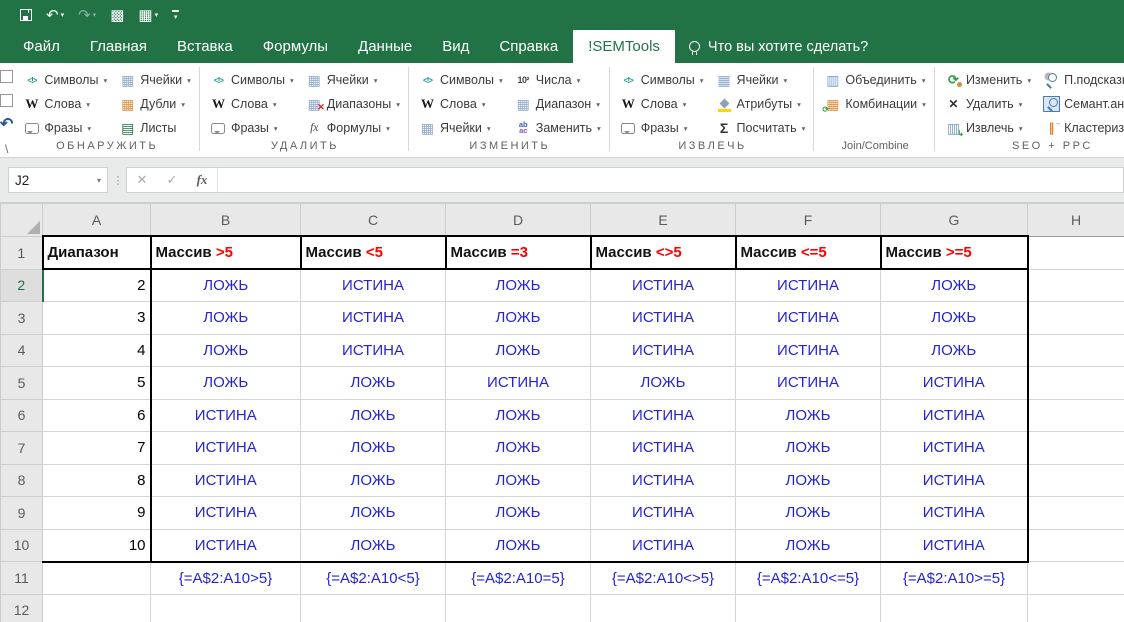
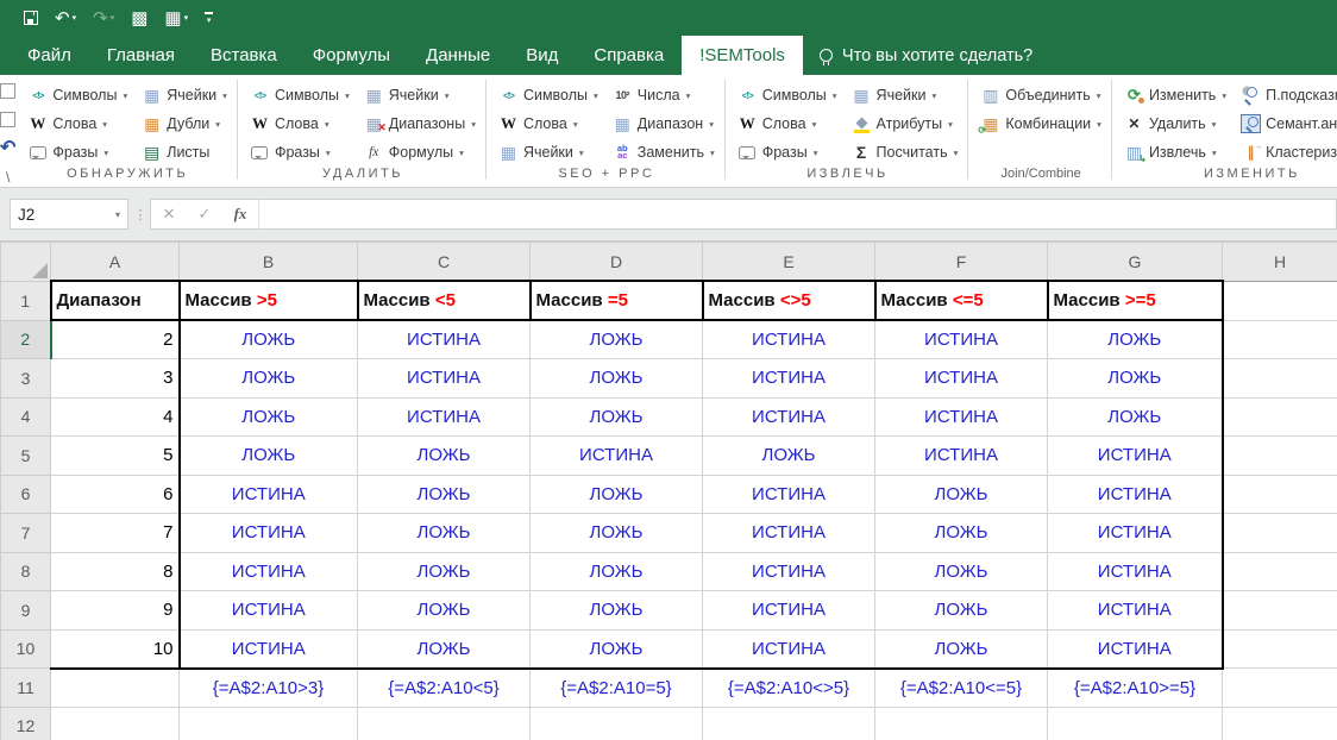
  ↶
  ↷
  ▩
  ▦
  Файл
  Главная
  Вставка
  Формулы
  Данные
  Вид
  Справка
  !SEMTools
  Что вы хотите сделать?
  ↶
  \
  Символы
  ▾
  Слова
  ▾
  Фразы
  ▾
  Ячейки
  ▾
  Дубли
  ▾
  Листы
  ОБНАРУЖИТЬ
  Символы
  ▾
  Слова
  ▾
  Фразы
  ▾
  Ячейки
  ▾
  Диапазоны
  ▾
  Формулы
  ▾
  УДАЛИТЬ
  Символы
  ▾
  Слова
  ▾
  Ячейки
  ▾
  Числа
  ▾
  Диапазон
  ▾
  Заменить
  ▾
- ИЗМЕНИТЬ
+ SEO + PPC
  Символы
  ▾
  Слова
  ▾
  Фразы
  ▾
  Ячейки
  ▾
  Атрибуты
  ▾
  Посчитать
  ▾
  ИЗВЛЕЧЬ
  Объединить
  ▾
  Комбинации
  ▾
  Join/Combine
  Изменить
  ▾
  Удалить
  ▾
  Извлечь
  ▾
  П.подсказ
- SEO + PPC
+ ИЗМЕНИТЬ
  J2
  ▾
  ✕
  ✓
  fx
  	A	B	C	D	E	F	G	H
- 1	Диапазон	Массив >5	Массив <5	Массив =3	Массив <>5	Массив <=5	Массив >=5
+ 1	Диапазон	Массив >5	Массив <5	Массив =5	Массив <>5	Массив <=5	Массив >=5
  2	2	ЛОЖЬ	ИСТИНА	ЛОЖЬ	ИСТИНА	ИСТИНА	ЛОЖЬ
  3	3	ЛОЖЬ	ИСТИНА	ЛОЖЬ	ИСТИНА	ИСТИНА	ЛОЖЬ
  4	4	ЛОЖЬ	ИСТИНА	ЛОЖЬ	ИСТИНА	ИСТИНА	ЛОЖЬ
  5	5	ЛОЖЬ	ЛОЖЬ	ИСТИНА	ЛОЖЬ	ИСТИНА	ИСТИНА
  6	6	ИСТИНА	ЛОЖЬ	ЛОЖЬ	ИСТИНА	ЛОЖЬ	ИСТИНА
  7	7	ИСТИНА	ЛОЖЬ	ЛОЖЬ	ИСТИНА	ЛОЖЬ	ИСТИНА
  8	8	ИСТИНА	ЛОЖЬ	ЛОЖЬ	ИСТИНА	ЛОЖЬ	ИСТИНА
  9	9	ИСТИНА	ЛОЖЬ	ЛОЖЬ	ИСТИНА	ЛОЖЬ	ИСТИНА
  10	10	ИСТИНА	ЛОЖЬ	ЛОЖЬ	ИСТИНА	ЛОЖЬ	ИСТИНА
- 11		{=A$2:A10>5}	{=A$2:A10<5}	{=A$2:A10=5}	{=A$2:A10<>5}	{=A$2:A10<=5}	{=A$2:A10>=5}
+ 11		{=A$2:A10>3}	{=A$2:A10<5}	{=A$2:A10=5}	{=A$2:A10<>5}	{=A$2:A10<=5}	{=A$2:A10>=5}
  12
